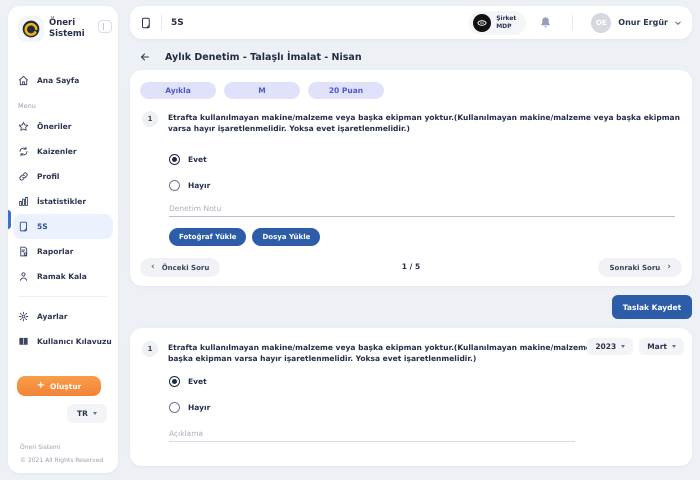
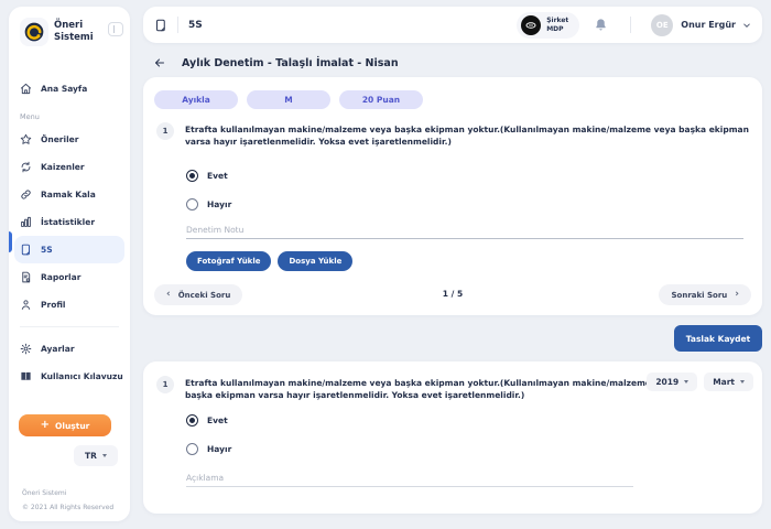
  Öneri
  Sistemi
  Ana Sayfa
  Menu
  Öneriler
  Kaizenler
- Profil
+ Ramak Kala
  İstatistikler
  5S
  Raporlar
- Ramak Kala
+ Profil
  Ayarlar
  Kullanıcı Kılavuzu
  +
  Oluştur
  TR
  5S
  OE
  Onur Ergür
  Aylık Denetim - Talaşlı İmalat - Nisan
  Ayıkla
  M
  20 Puan
  1
  Etrafta kullanılmayan makine/malzeme veya başka ekipman yoktur.(Kullanılmayan makine/malzeme veya başka ekipman varsa hayır işaretlenmelidir. Yoksa evet işaretlenmelidir.)
  Evet
  Hayır
  Denetim Notu
  Fotoğraf Yükle
  Dosya Yükle
  ‹
  Önceki Soru
  1 / 5
  Sonraki Soru
  ›
  Taslak Kaydet
  1
  Etrafta kullanılmayan makine/malzeme veya başka ekipman yoktur.(Kullanılmayan makine/malzem başka ekipman varsa hayır işaretlenmelidir. Yoksa evet işaretlenmelidir.)
- 2023
+ 2019
  Mart
  Evet
  Hayır
  Açıklama
